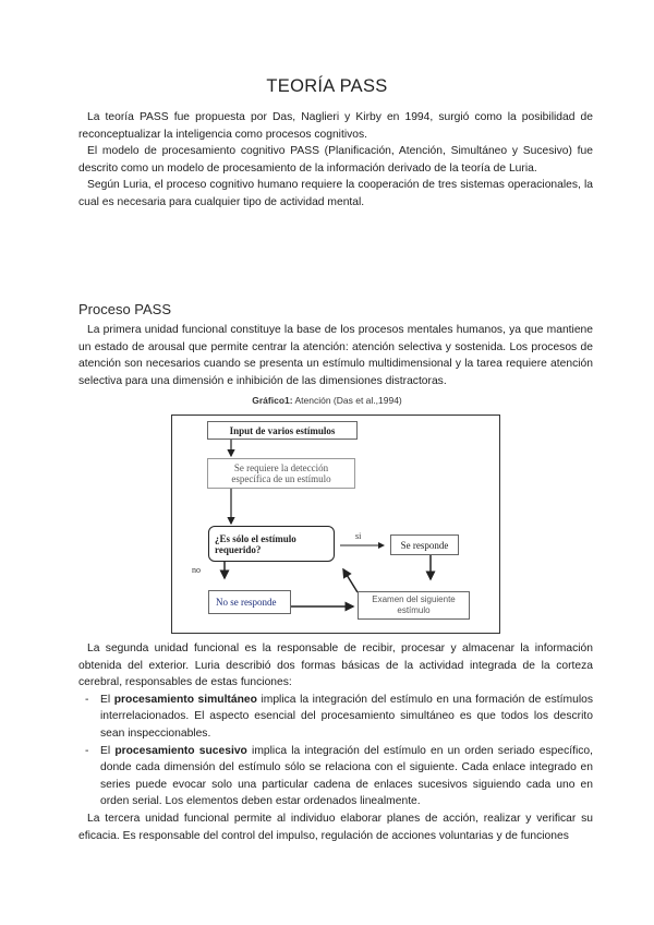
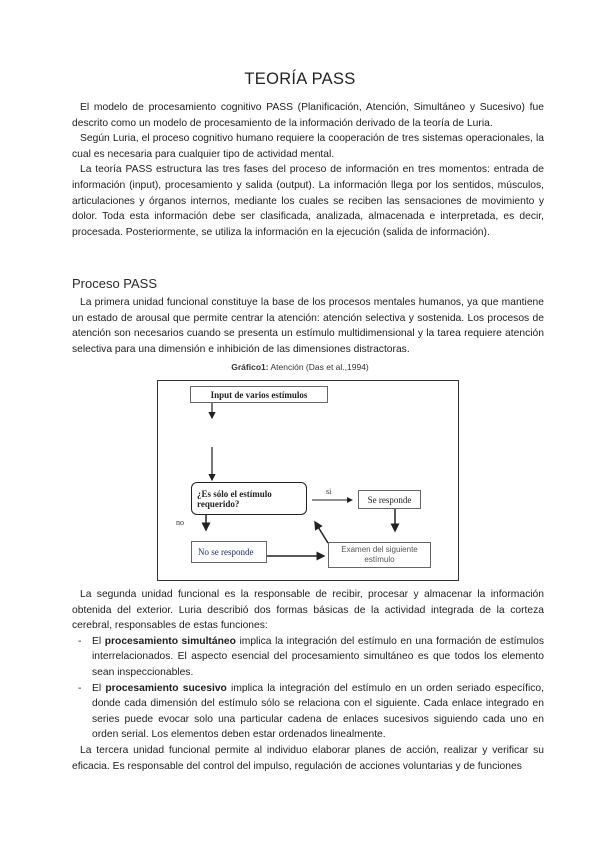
  TEORÍA PASS
- La teoría PASS fue propuesta por Das, Naglieri y Kirby en 1994, surgió como la posibilidad de reconceptualizar la inteligencia como procesos cognitivos.
  El modelo de procesamiento cognitivo PASS (Planificación, Atención, Simultáneo y Sucesivo) fue descrito como un modelo de procesamiento de la información derivado de la teoría de Luria.
  Según Luria, el proceso cognitivo humano requiere la cooperación de tres sistemas operacionales, la cual es necesaria para cualquier tipo de actividad mental.
+ La teoría PASS estructura las tres fases del proceso de información en tres momentos: entrada de información (input), procesamiento y salida (output). La información llega por los sentidos, músculos, articulaciones y órganos internos, mediante los cuales se reciben las sensaciones de movimiento y dolor. Toda esta información debe ser clasificada, analizada, almacenada e interpretada, es decir, procesada. Posteriormente, se utiliza la información en la ejecución (salida de información).
  Proceso PASS
  La primera unidad funcional constituye la base de los procesos mentales humanos, ya que mantiene un estado de arousal que permite centrar la atención: atención selectiva y sostenida. Los procesos de atención son necesarios cuando se presenta un estímulo multidimensional y la tarea requiere atención selectiva para una dimensión e inhibición de las dimensiones distractoras.
  Gráfico1: Atención (Das et al.,1994)
  Input de varios estímulos
- Se requiere la detección específica de un estímulo
  ¿Es sólo el estímulo requerido?
  si
  Se responde
  no
  No se responde
  Examen del siguiente estímulo
  La segunda unidad funcional es la responsable de recibir, procesar y almacenar la información obtenida del exterior. Luria describió dos formas básicas de la actividad integrada de la corteza cerebral, responsables de estas funciones:
  -
- El procesamiento simultáneo implica la integración del estímulo en una formación de estímulos interrelacionados. El aspecto esencial del procesamiento simultáneo es que todos los descrito sean inspeccionables.
+ El procesamiento simultáneo implica la integración del estímulo en una formación de estímulos interrelacionados. El aspecto esencial del procesamiento simultáneo es que todos los elemento sean inspeccionables.
  -
  El procesamiento sucesivo implica la integración del estímulo en un orden seriado específico, donde cada dimensión del estímulo sólo se relaciona con el siguiente. Cada enlace integrado en series puede evocar solo una particular cadena de enlaces sucesivos siguiendo cada uno en orden serial. Los elementos deben estar ordenados linealmente.
  La tercera unidad funcional permite al individuo elaborar planes de acción, realizar y verificar su eficacia. Es responsable del control del impulso, regulación de acciones voluntarias y de funciones
